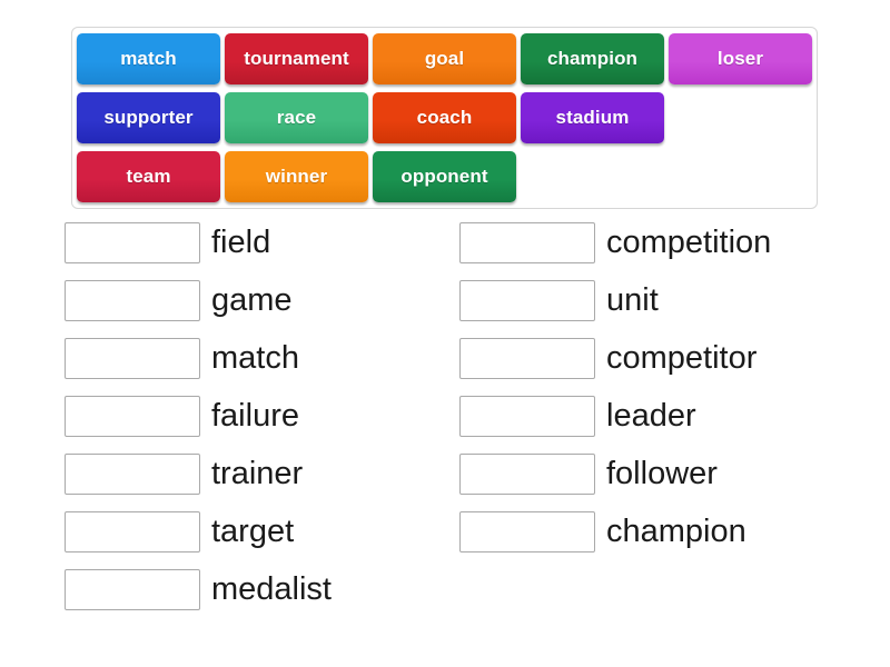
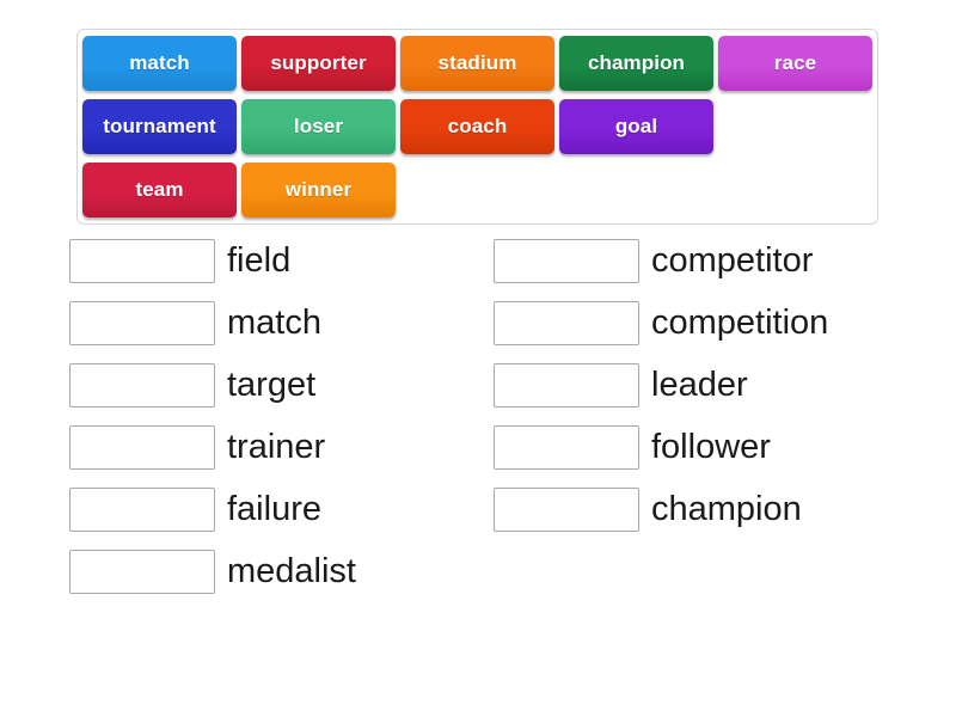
  match
- tournament
+ supporter
- goal
+ stadium
  champion
- loser
+ race
- supporter
+ tournament
- race
+ loser
  coach
- stadium
+ goal
  team
  winner
- opponent
  field
- game
  match
- failure
+ target
  trainer
- target
+ failure
  medalist
- competition
+ competitor
- unit
- competitor
+ competition
  leader
  follower
  champion
